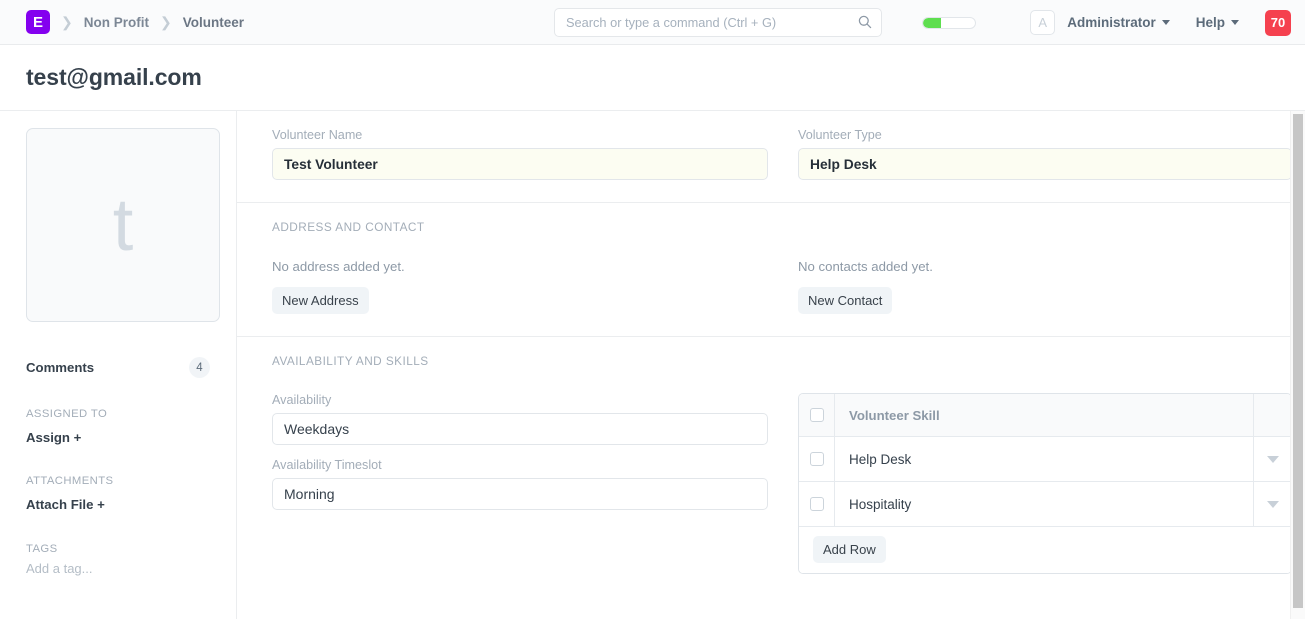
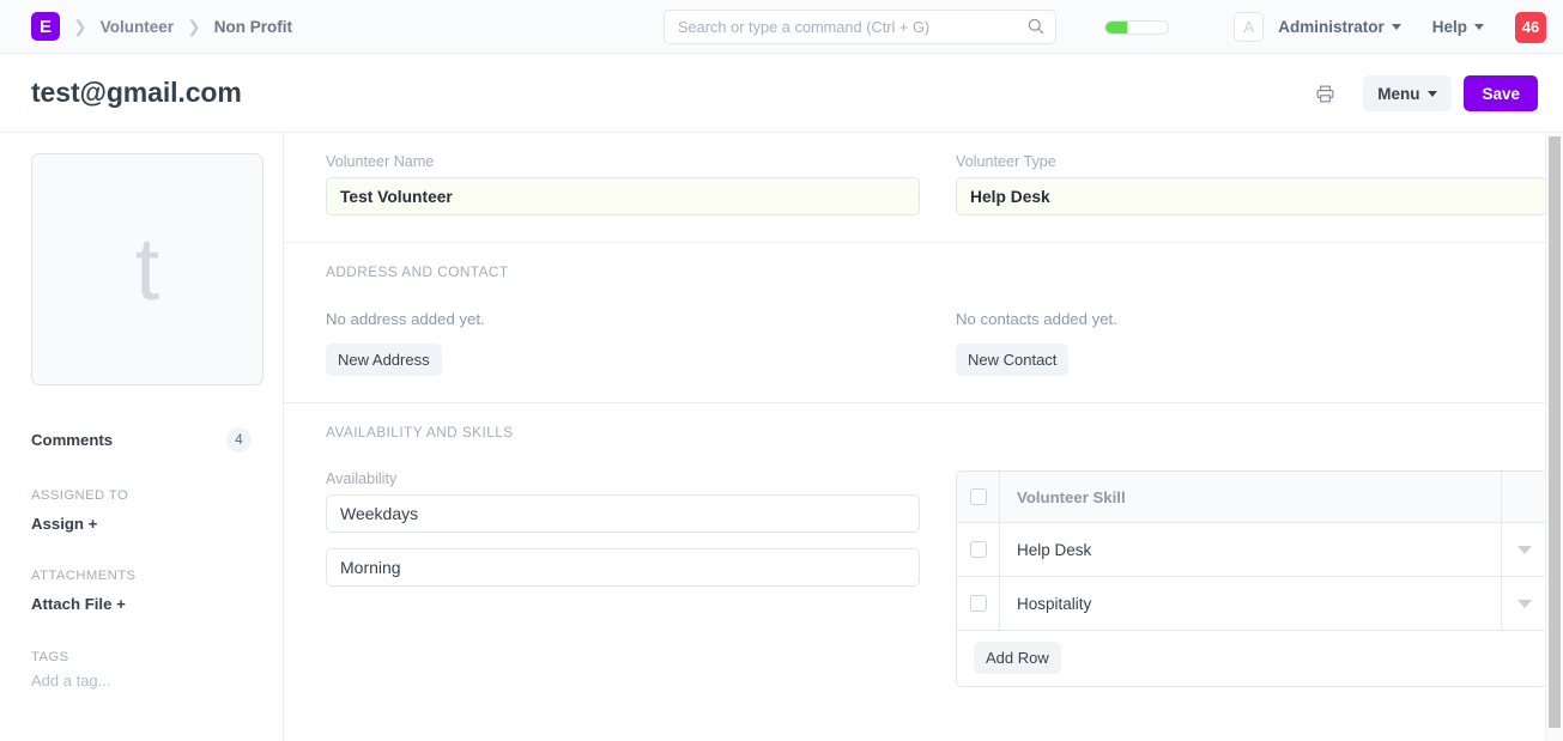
  E
  ❯
- Non Profit
+ Volunteer
  ❯
- Volunteer
+ Non Profit
  Search or type a command (Ctrl + G)
  A
  Administrator
  Help
- 70
+ 46
  test@gmail.com
+ Menu
+ Save
  t
  Comments
  4
  ASSIGNED TO
  Assign +
  ATTACHMENTS
  Attach File +
  TAGS
  Add a tag...
  Volunteer Name
  Test Volunteer
  Volunteer Type
  Help Desk
  ADDRESS AND CONTACT
  No address added yet.
  New Address
  No contacts added yet.
  New Contact
  AVAILABILITY AND SKILLS
  Availability
  Weekdays
- Availability Timeslot
  Morning
  Volunteer Skill
  Help Desk
  Hospitality
  Add Row
